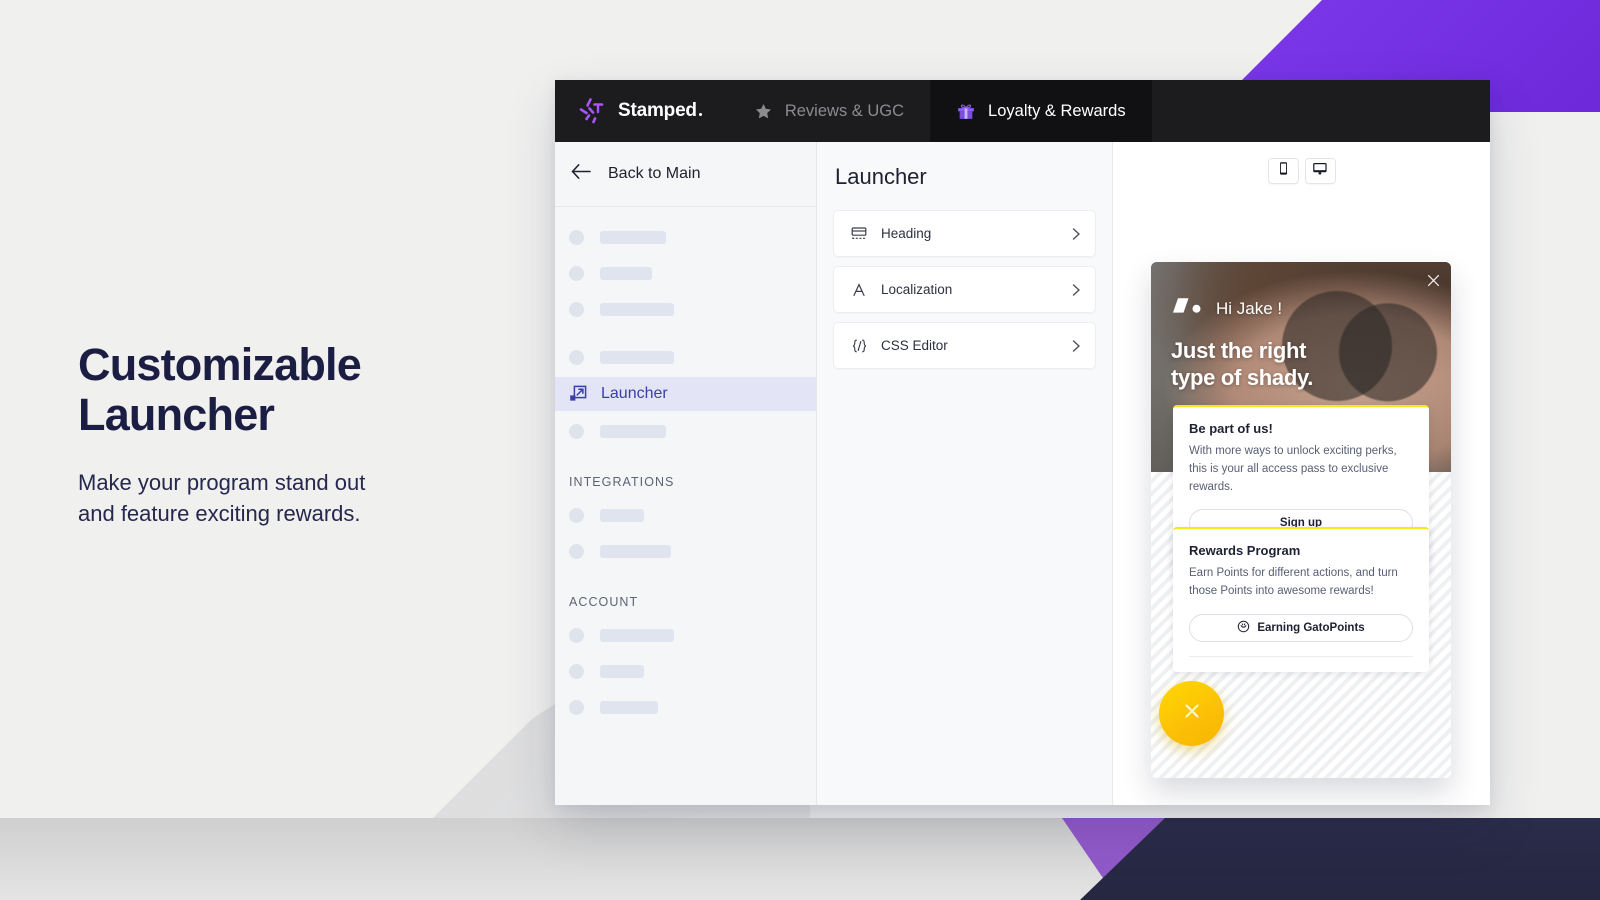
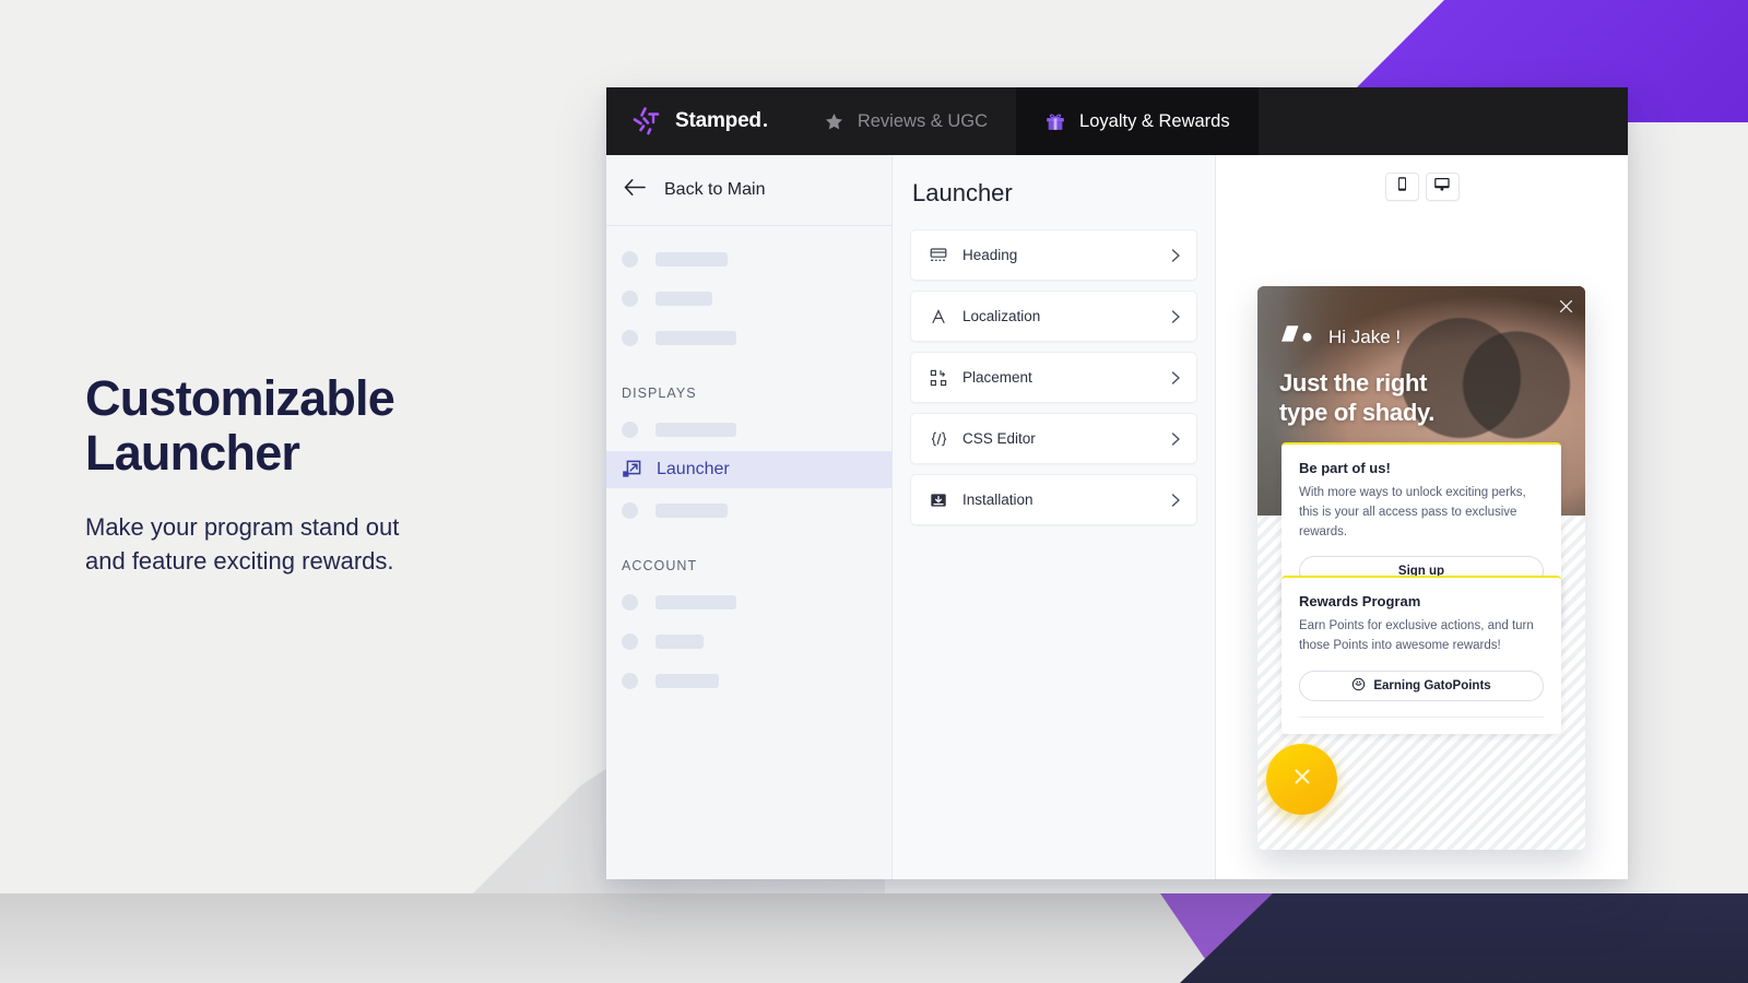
  Customizable
  Launcher
  Make your program stand out
  and feature exciting rewards.
  Stamped
  Reviews & UGC
  Loyalty & Rewards
  Back to Main
+ DISPLAYS
  Launcher
- INTEGRATIONS
  ACCOUNT
  Launcher
  Heading
  Localization
+ Placement
  CSS Editor
+ Installation
  Hi Jake !
  Just the right
  type of shady.
  Be part of us!
  With more ways to unlock exciting perks, this is your all access pass to exclusive rewards.
  Sign up
  Rewards Program
- Earn Points for different actions, and turn those Points into awesome rewards!
+ Earn Points for exclusive actions, and turn those Points into awesome rewards!
  Earning GatoPoints
